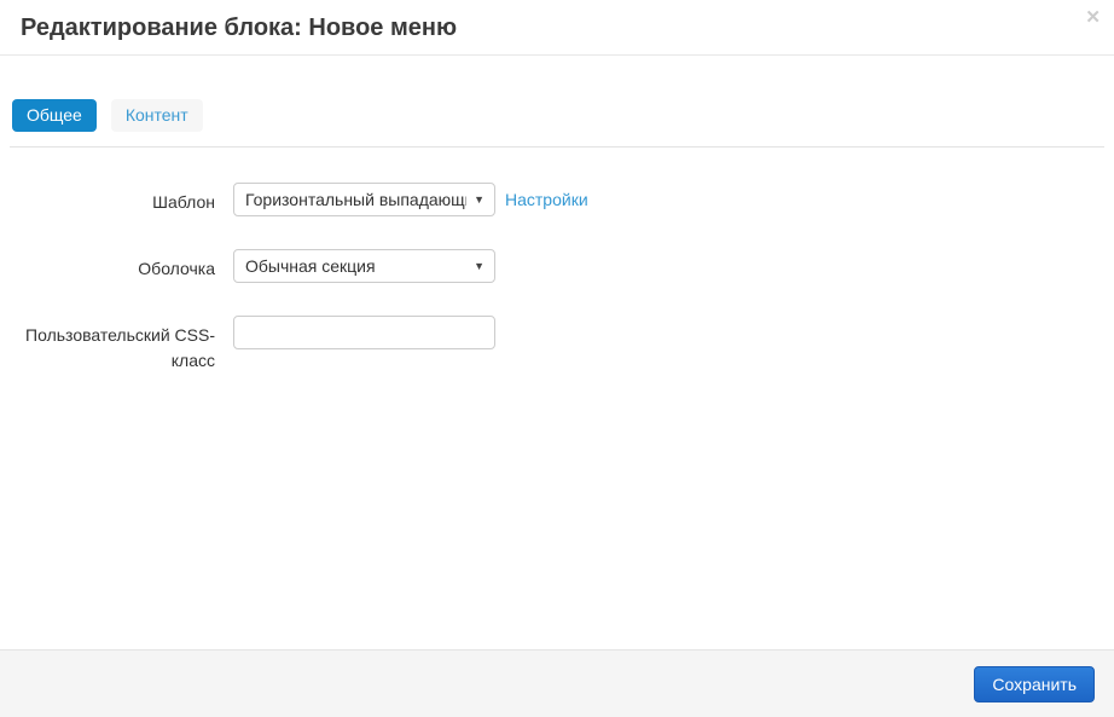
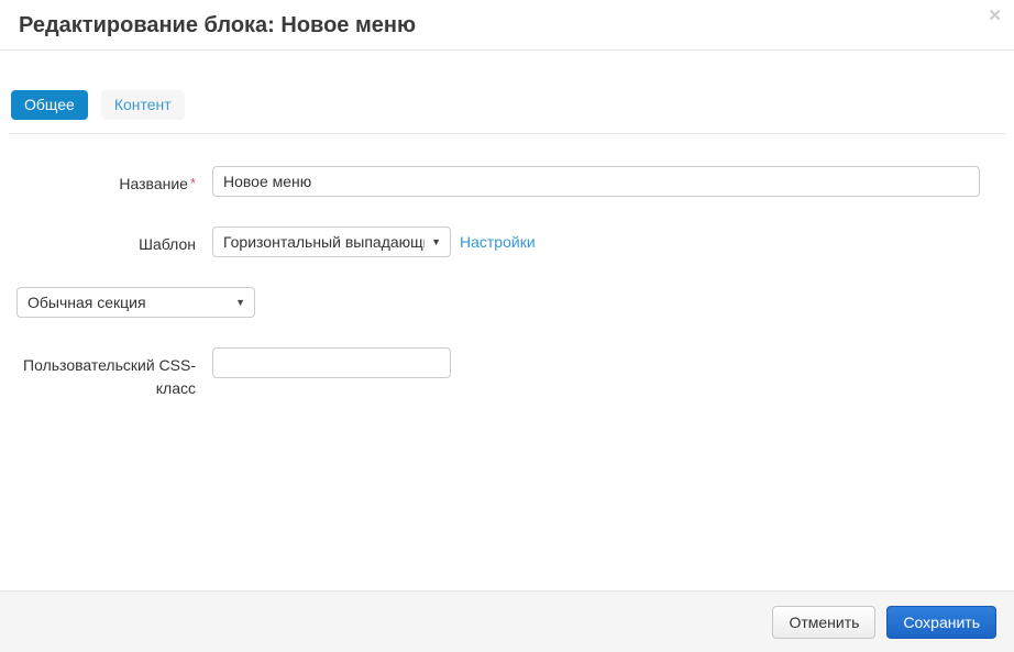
  Редактирование блока: Новое меню
  ✕
  Общее
  Контент
+ Название *
+ Новое меню
  Шаблон
  Горизонтальный выпадающ
  ▼
  Настройки
- Оболочка
  Обычная секция
  ▼
  Пользовательский CSS-класс
+ Отменить
  Сохранить
